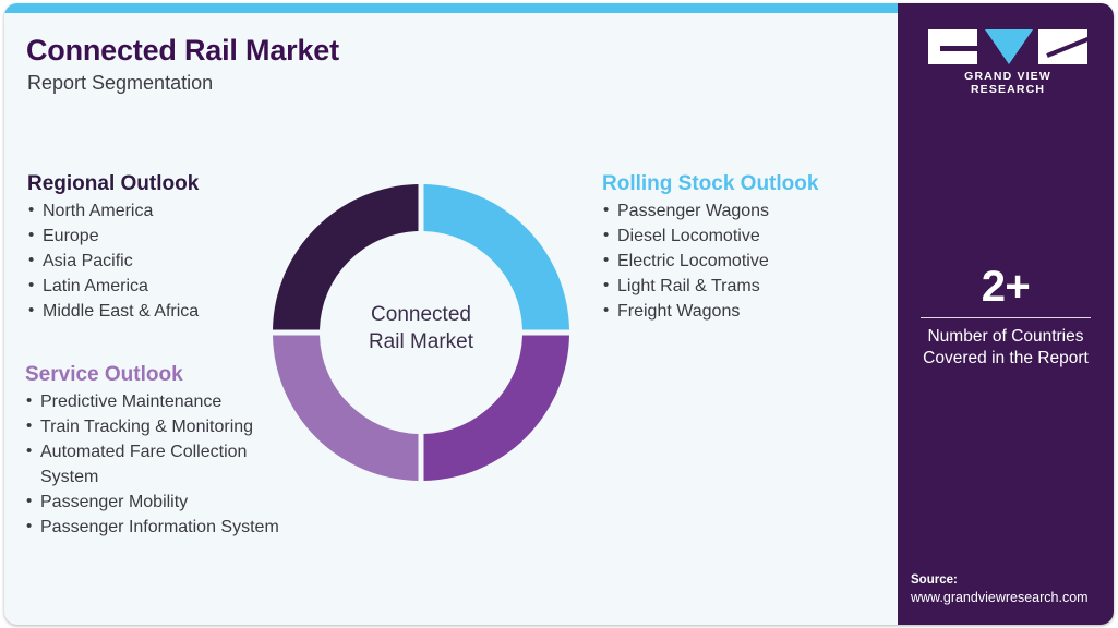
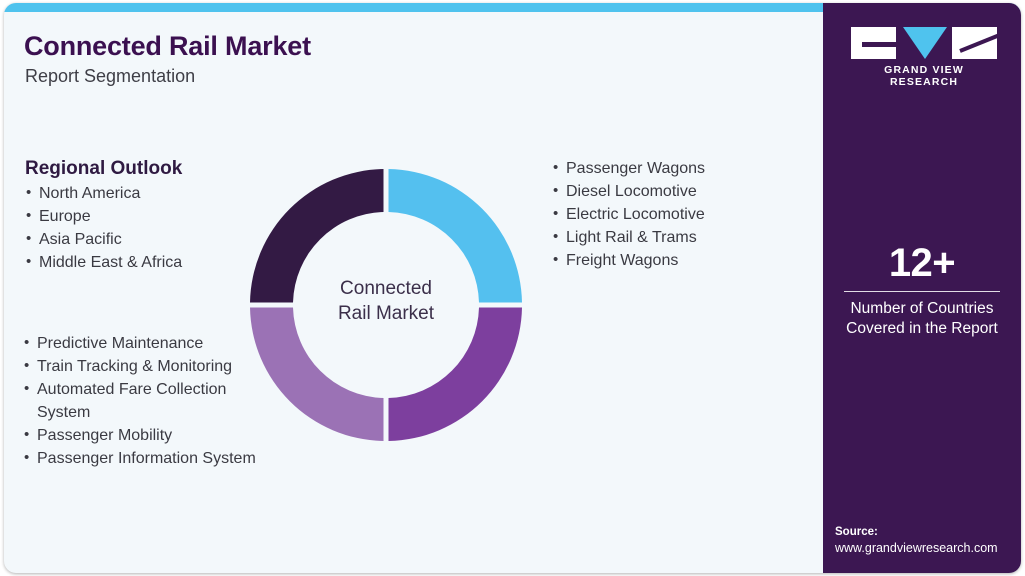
  Connected Rail Market
  Report Segmentation
  Connected
  Rail Market
  Regional Outlook
  North America
  Europe
  Asia Pacific
- Latin America
  Middle East & Africa
- Service Outlook
  Predictive Maintenance
  Train Tracking & Monitoring
  Automated Fare Collection System
  Passenger Mobility
  Passenger Information System
- Rolling Stock Outlook
  Passenger Wagons
  Diesel Locomotive
  Electric Locomotive
  Light Rail & Trams
  Freight Wagons
  GRAND VIEW RESEARCH
- 2+
+ 12+
  Number of Countries
  Covered in the Report
  Source:
  www.grandviewresearch.com
